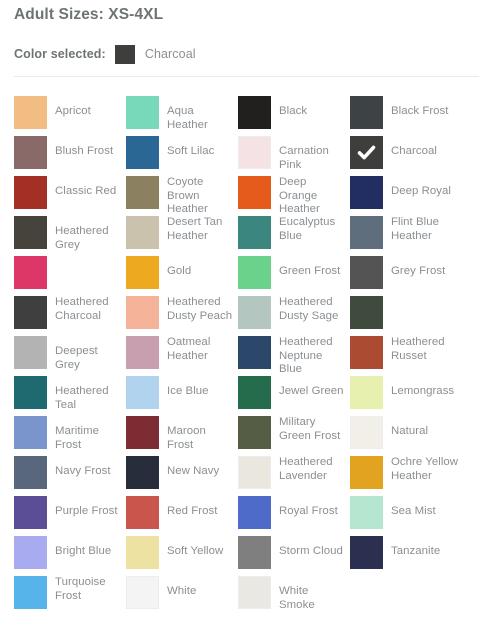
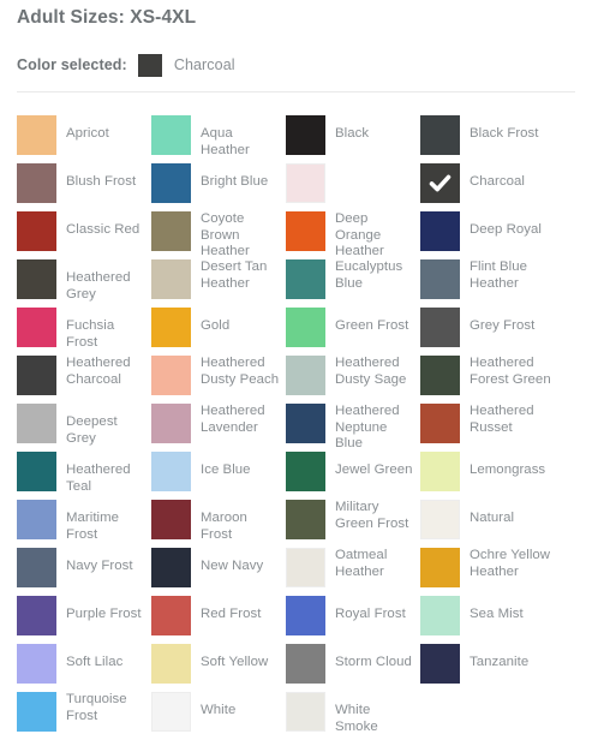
  Adult Sizes: XS-4XL
  Color selected:
  Charcoal
  Apricot
  Aqua Heather
  Black
  Black Frost
  Blush Frost
- Soft Lilac
+ Bright Blue
- Carnation Pink
  Charcoal
  Classic Red
  Coyote Brown Heather
  Deep Orange Heather
  Deep Royal
  Heathered Grey
  Desert Tan Heather
  Eucalyptus Blue
  Flint Blue Heather
+ Fuchsia Frost
  Gold
  Green Frost
  Grey Frost
  Heathered Charcoal
  Heathered Dusty Peach
  Heathered Dusty Sage
+ Heathered Forest Green
  Deepest Grey
- Oatmeal Heather
+ Heathered Lavender
  Heathered Neptune Blue
  Heathered Russet
  Heathered Teal
  Ice Blue
  Jewel Green
  Lemongrass
  Maritime Frost
  Maroon Frost
  Military Green Frost
  Natural
  Navy Frost
  New Navy
- Heathered Lavender
+ Oatmeal Heather
  Ochre Yellow Heather
  Purple Frost
  Red Frost
  Royal Frost
  Sea Mist
- Bright Blue
+ Soft Lilac
  Soft Yellow
  Storm Cloud
  Tanzanite
  Turquoise Frost
  White
  White Smoke
